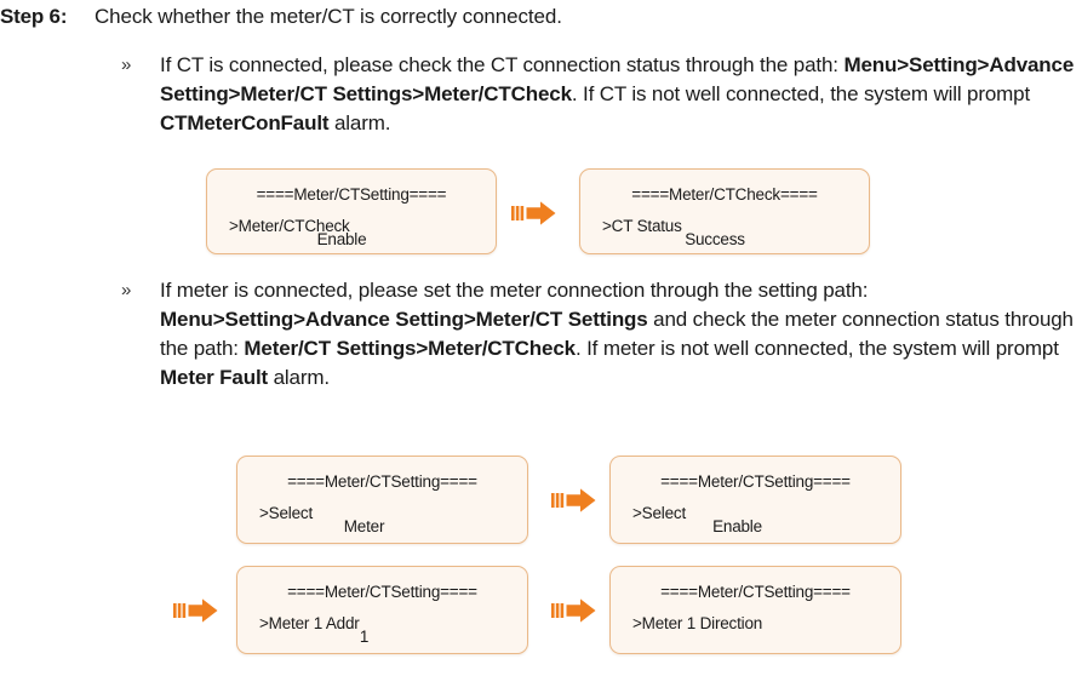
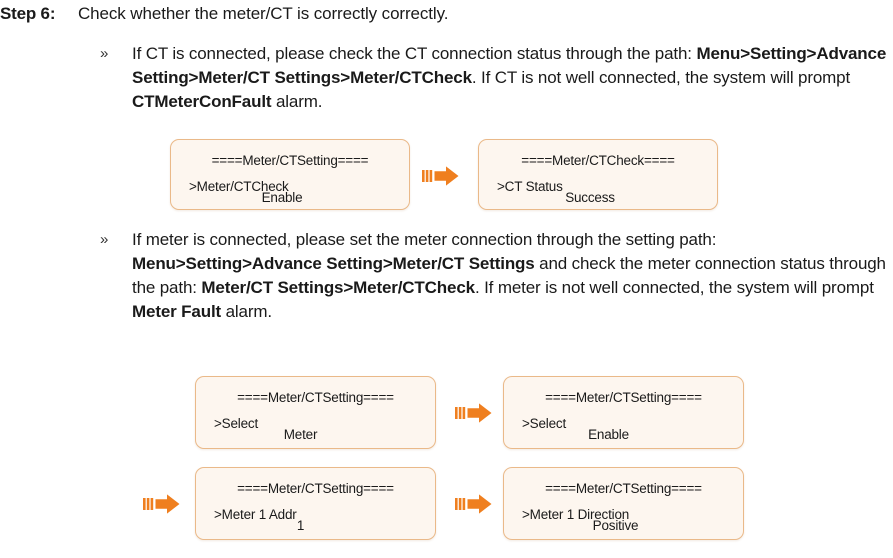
  Step 6:
- Check whether the meter/CT is correctly connected.
+ Check whether the meter/CT is correctly correctly.
  »
  If CT is connected, please check the CT connection status through the path: Menu>Setting>Advance Setting>Meter/CT Settings>Meter/CTCheck. If CT is not well connected, the system will prompt CTMeterConFault alarm.
  ====Meter/CTSetting====
  >Meter/CTCheck
  Enable
  ====Meter/CTCheck====
  >CT Status
  Success
  »
  If meter is connected, please set the meter connection through the setting path: Menu>Setting>Advance Setting>Meter/CT Settings and check the meter connection status through the path: Meter/CT Settings>Meter/CTCheck. If meter is not well connected, the system will prompt Meter Fault alarm.
  ====Meter/CTSetting====
  >Select
  Meter
  ====Meter/CTSetting====
  >Select
  Enable
  ====Meter/CTSetting====
  >Meter 1 Addr
  1
  ====Meter/CTSetting====
  >Meter 1 Direction
+ Positive
